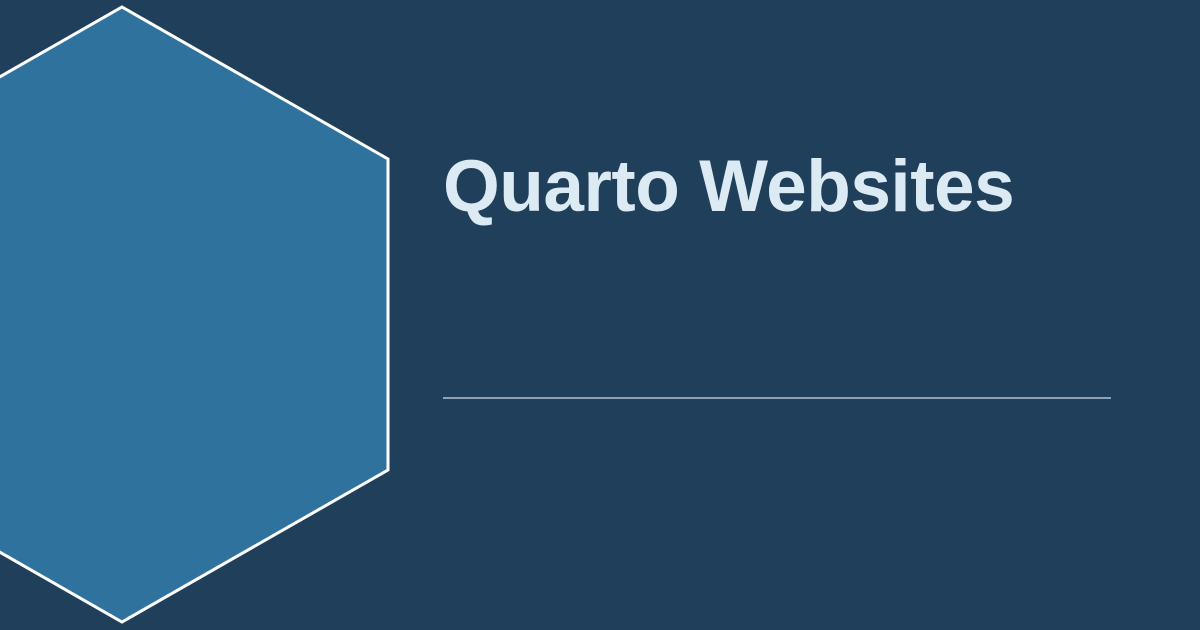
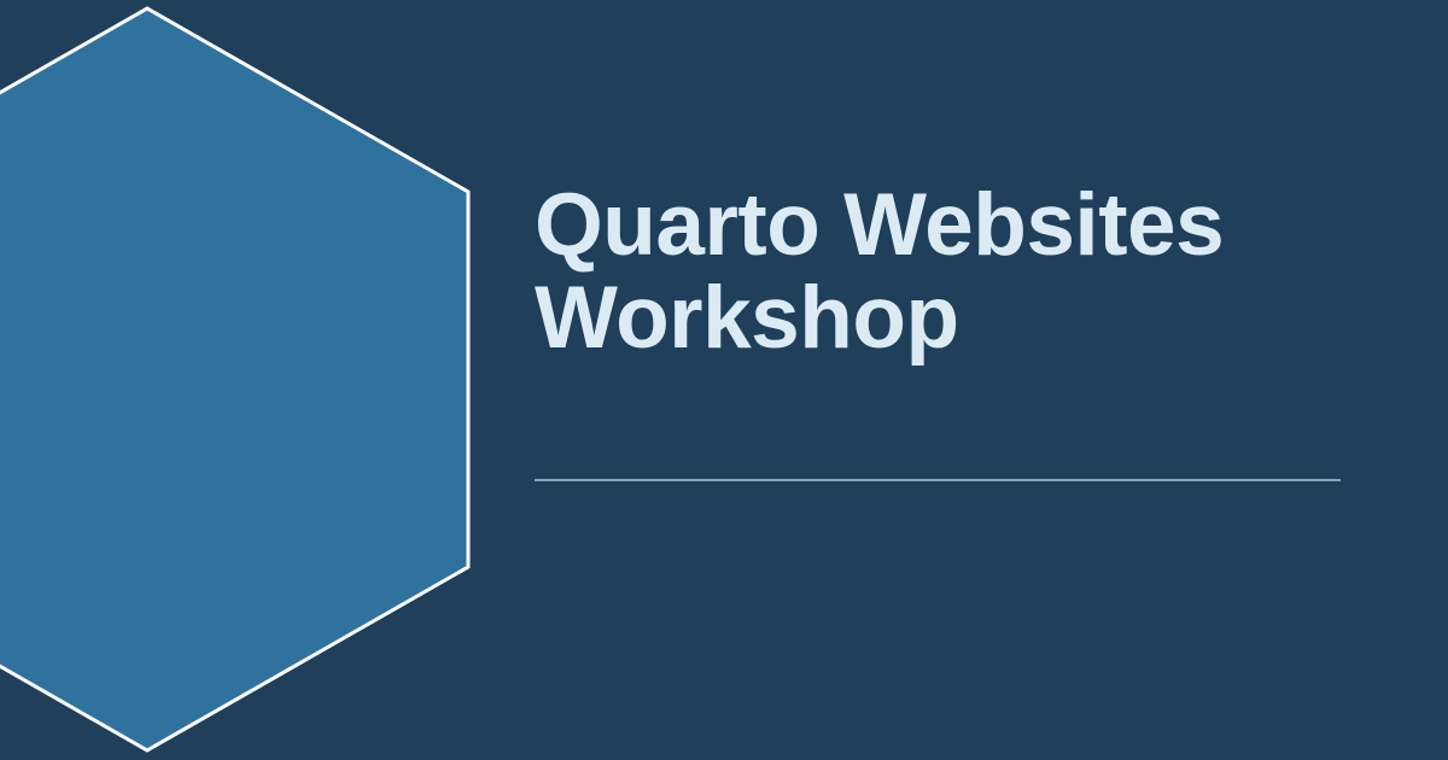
  Quarto Websites
+ Workshop
